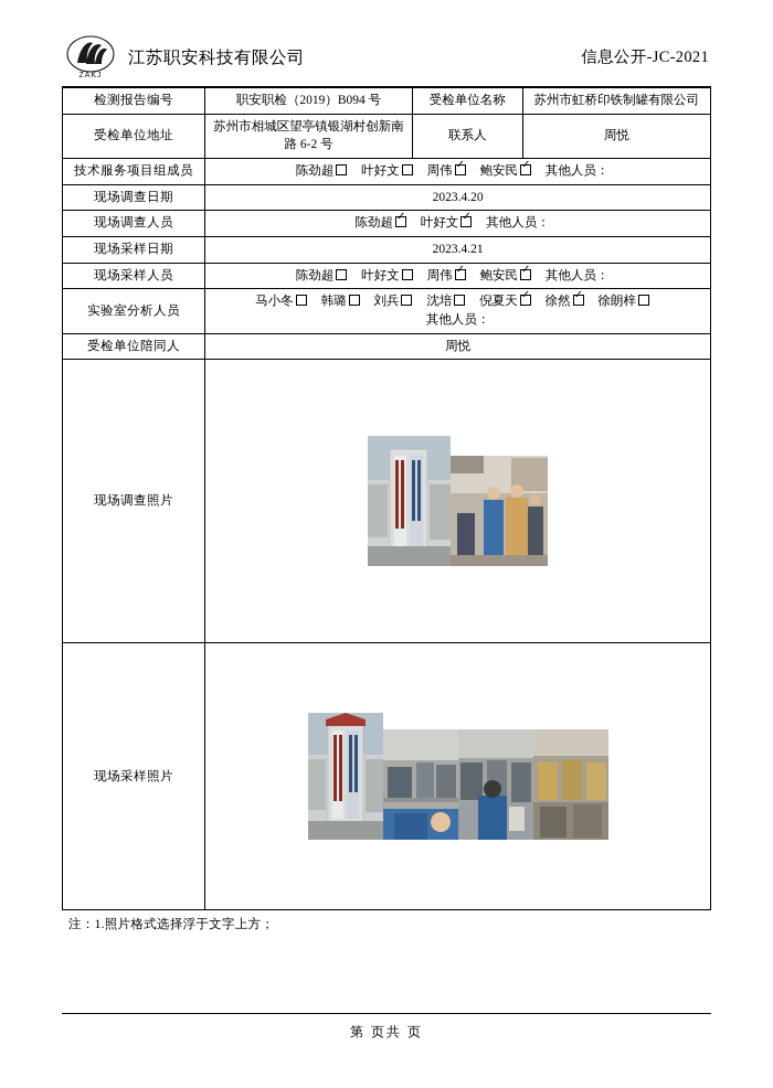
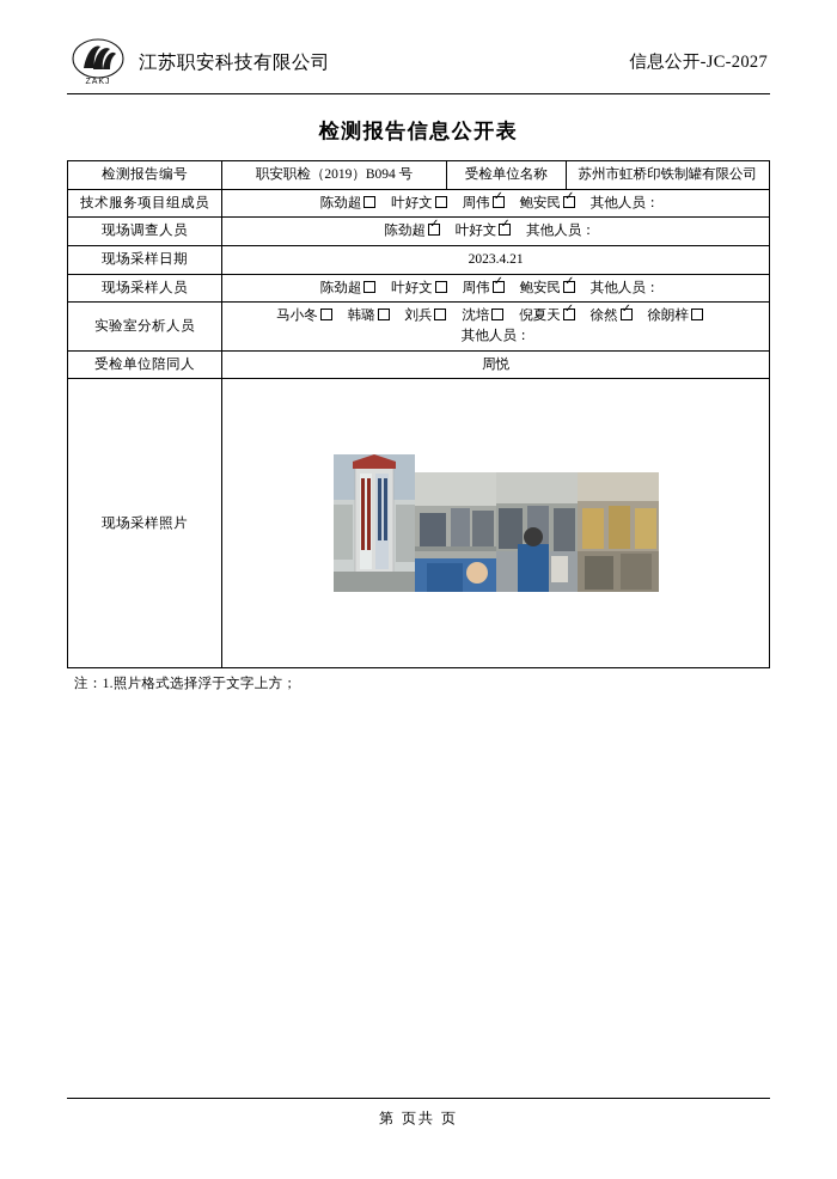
  江苏职安科技有限公司
- 信息公开-JC-2021
+ 信息公开-JC-2027
+ 检测报告信息公开表
  检测报告编号	职安职检（2019）B094 号	受检单位名称	苏州市虹桥印铁制罐有限公司
- 受检单位地址	苏州市相城区望亭镇银湖村创新南路 6-2 号	联系人	周悦
  技术服务项目组成员	陈劲超 叶好文 周伟 鲍安民 其他人员：
- 现场调查日期	2023.4.20
  现场调查人员	陈劲超 叶好文 其他人员：
  现场采样日期	2023.4.21
  现场采样人员	陈劲超 叶好文 周伟 鲍安民 其他人员：
  实验室分析人员	马小冬 韩璐 刘兵 沈培 倪夏天 徐然 徐朗梓 其他人员：
  受检单位陪同人	周悦
- 现场调查照片
  现场采样照片
  注：1.照片格式选择浮于文字上方；
  第 页共 页
